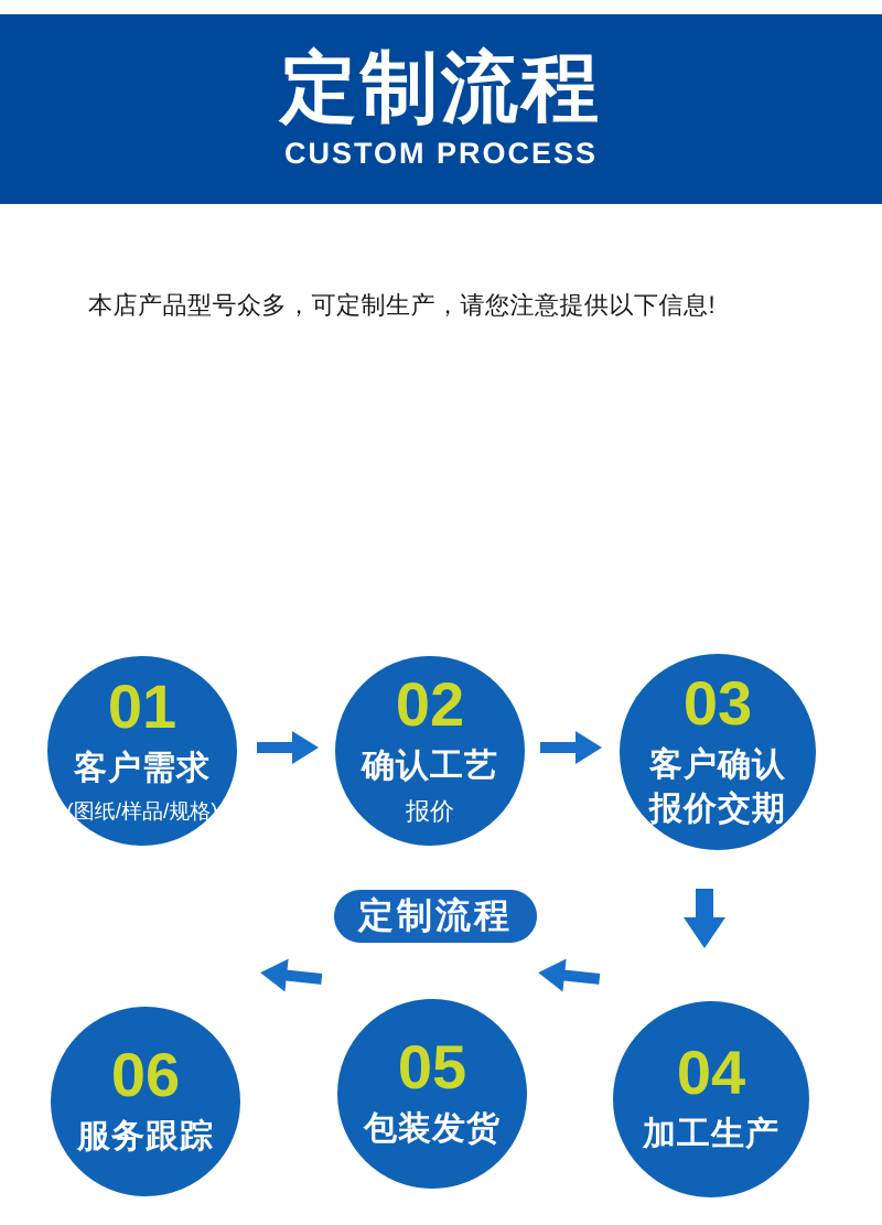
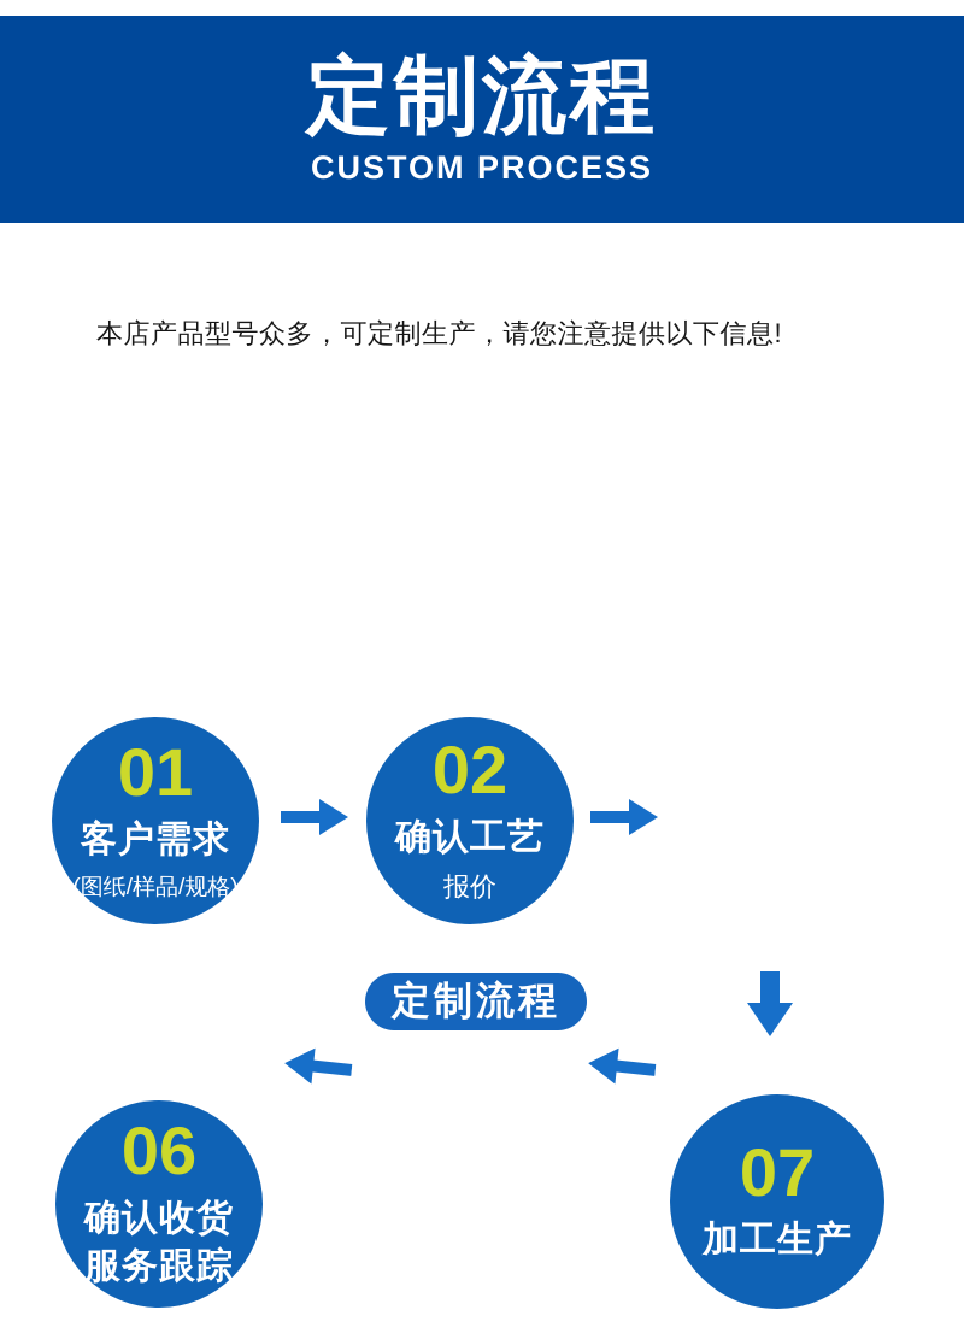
  定制流程
  CUSTOM PROCESS
  本店产品型号众多，可定制生产，请您注意提供以下信息!
  01
  客户需求
  (图纸/样品/规格)
  02
  确认工艺
  报价
- 03
- 客户确认
- 报价交期
  定制流程
  06
+ 确认收货
  服务跟踪
- 05
- 包装发货
- 04
+ 07
  加工生产
